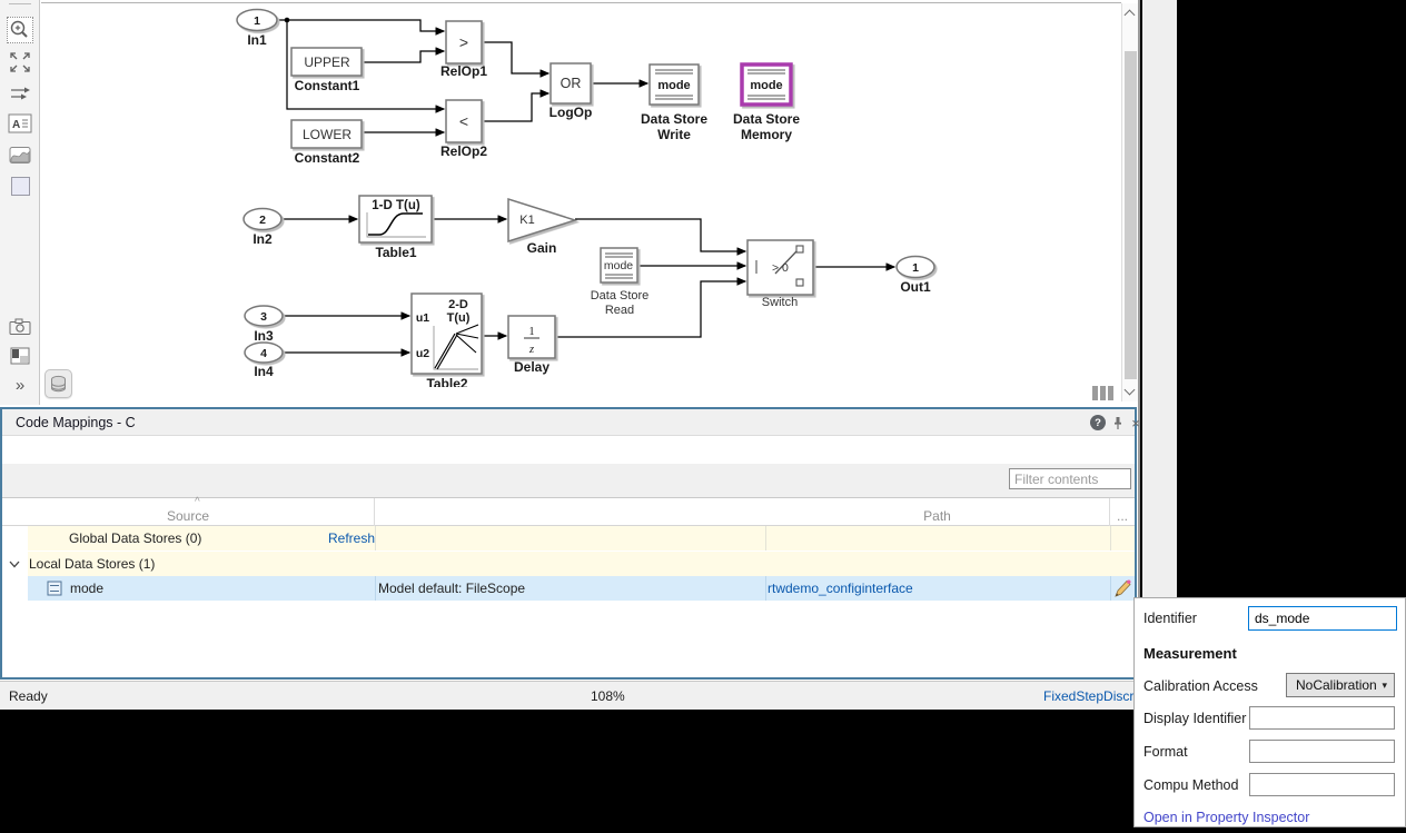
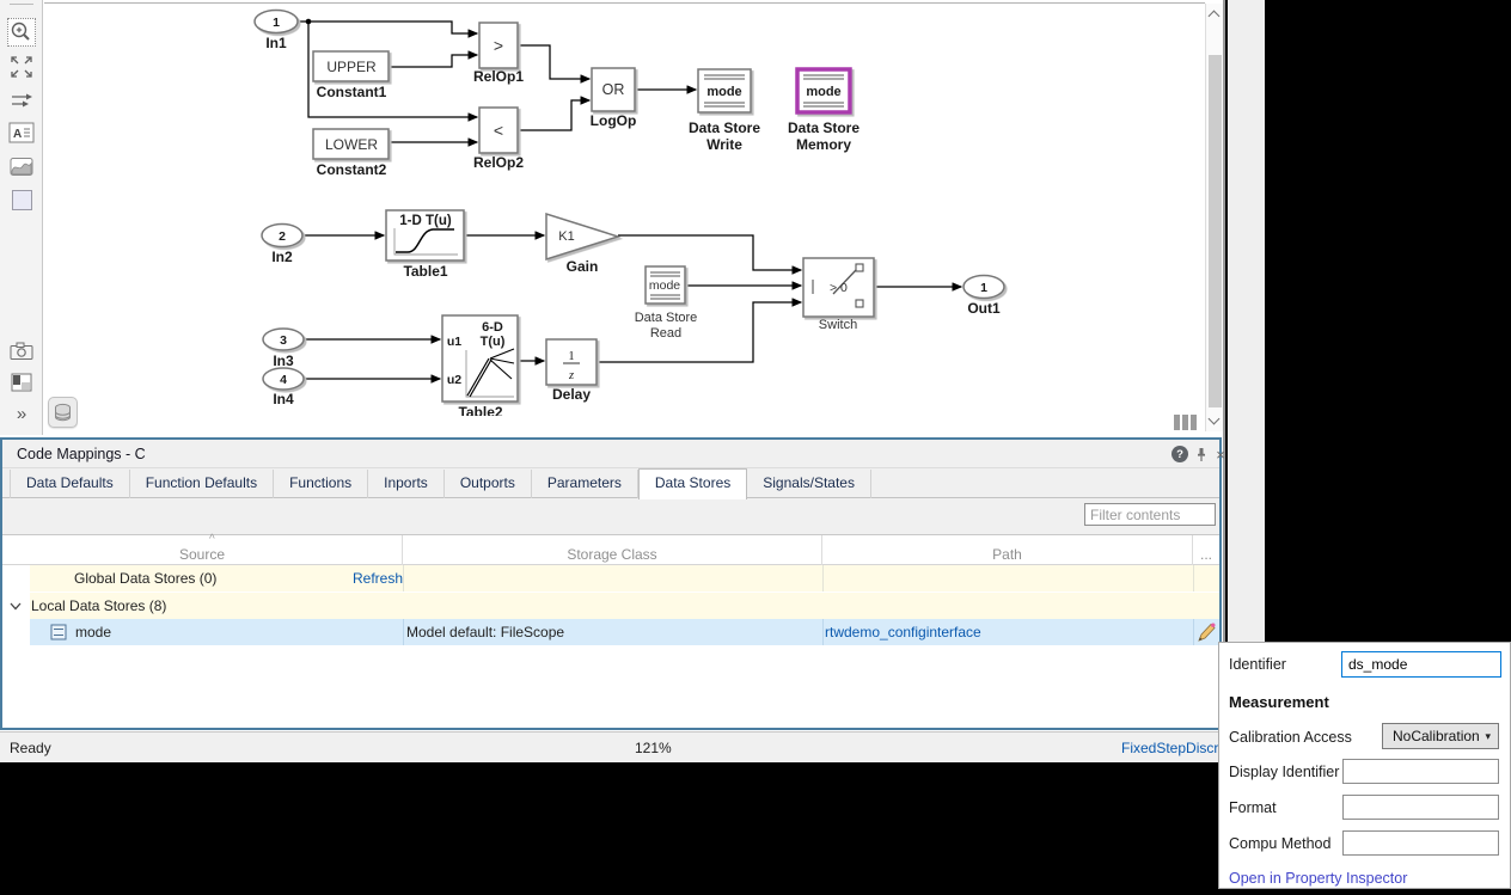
  A
  »
  1
  In1
  UPPER
  Constant1
  LOWER
  Constant2
  >
  RelOp1
  <
  RelOp2
  OR
  LogOp
  mode
  Data Store
  Write
  mode
  Data Store
  Memory
  2
  In2
  1-D T(u)
  Table1
  K1
  Gain
  mode
  Data Store
  Read
  > 0
  Switch
  1
  Out1
  3
  In3
  4
  In4
- 2-D
+ 6-D
  T(u)
  u1
  u2
  Table2
  1
  z
  Delay
  Code Mappings - C
  ?
  ×
+ Data Defaults
+ Function Defaults
+ Functions
+ Inports
+ Outports
+ Parameters
+ Data Stores
+ Signals/States
  Filter contents
  Source
+ Storage Class
  Path
  ...
  ^
  Global Data Stores (0)
  Refresh
- Local Data Stores (1)
+ Local Data Stores (8)
  mode
  Model default: FileScope
  rtwdemo_configinterface
  Ready
- 108%
+ 121%
  FixedStepDiscr
  Identifier
  ds_mode
  Measurement
  Calibration Access
  NoCalibration
  ▾
  Display Identifier
  Format
  Compu Method
  Open in Property Inspector
